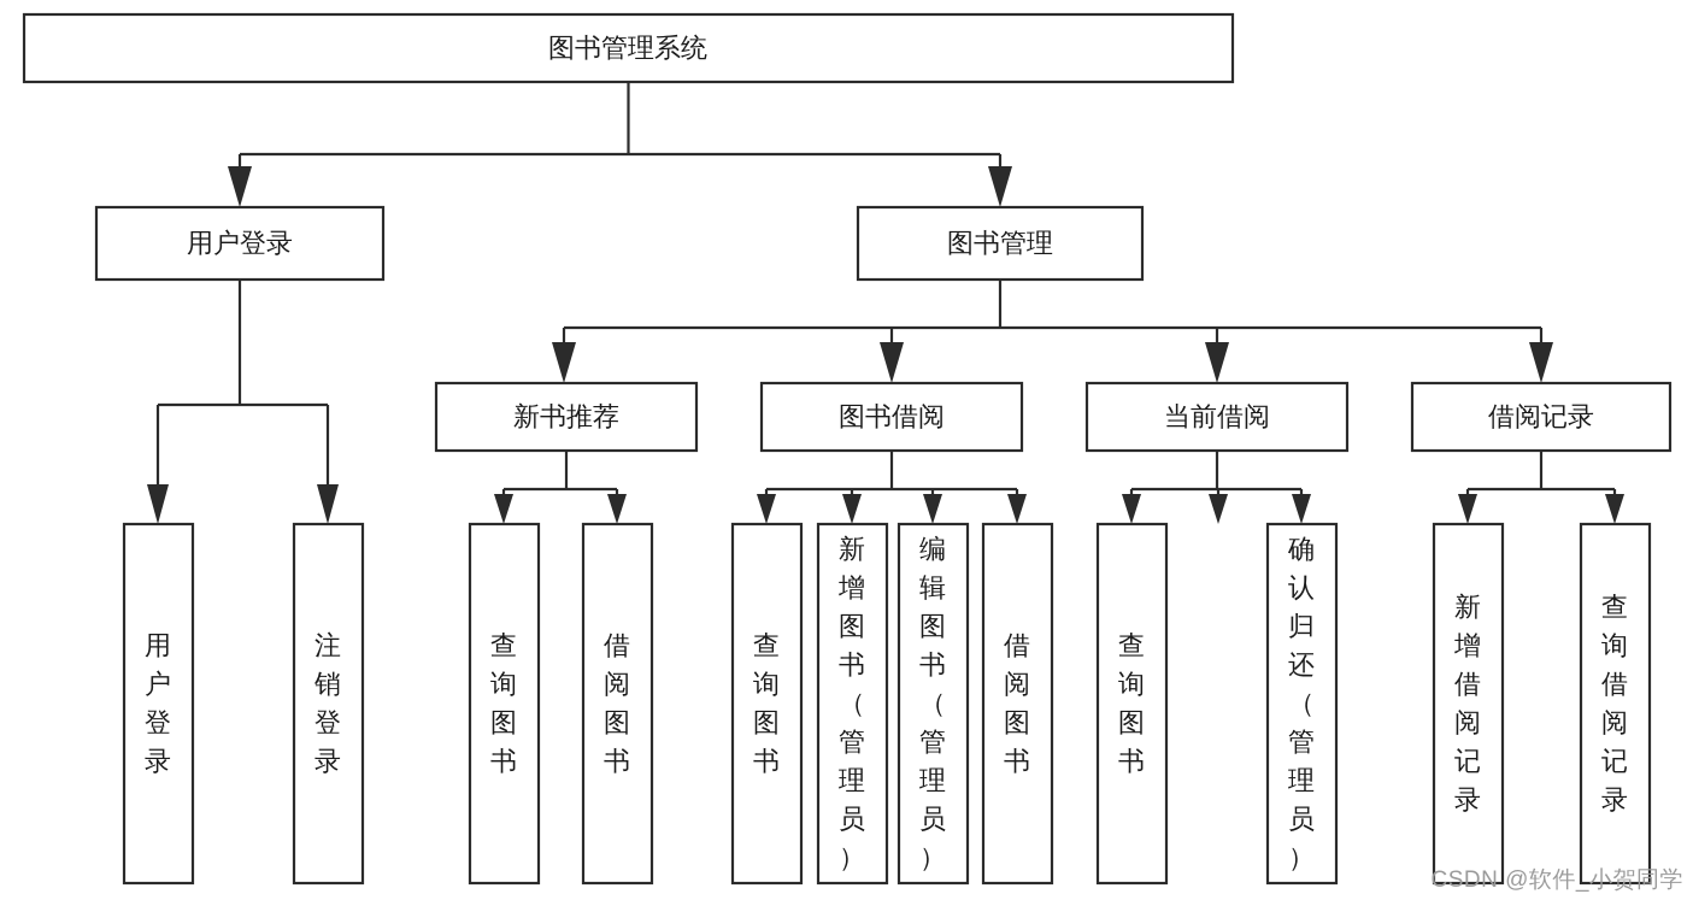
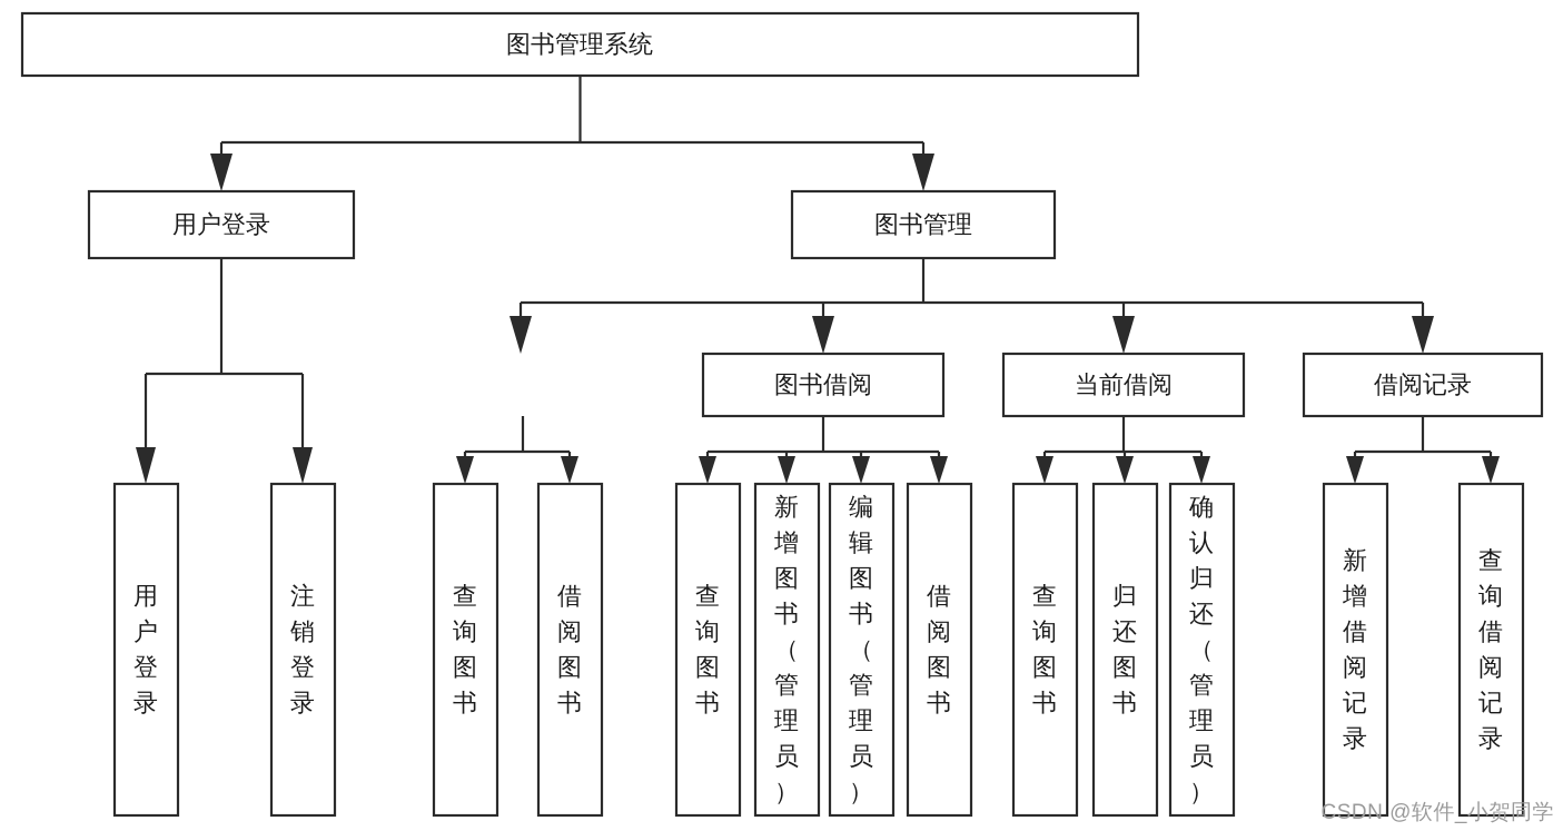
  图书管理系统
  用户登录
  图书管理
- 新书推荐
  图书借阅
  当前借阅
  借阅记录
  用户登录
  注销登录
  查询图书
  借阅图书
  查询图书
  新增图书（管理员）
  编辑图书（管理员）
  借阅图书
  查询图书
+ 归还图书
  确认归还（管理员）
  新增借阅记录
  查询借阅记录
  CSDN @软件_小贺同学
